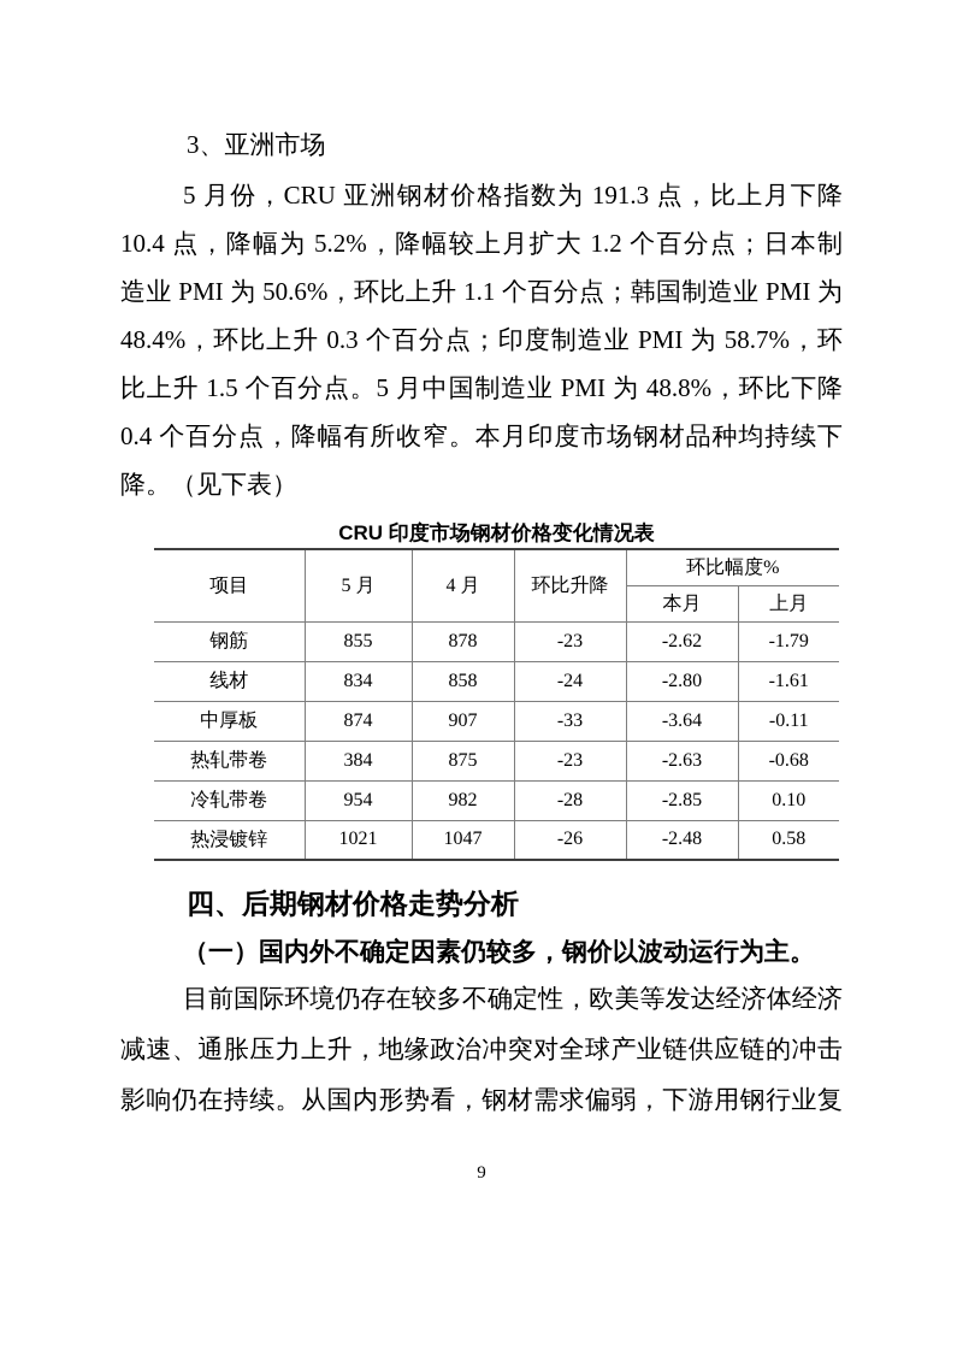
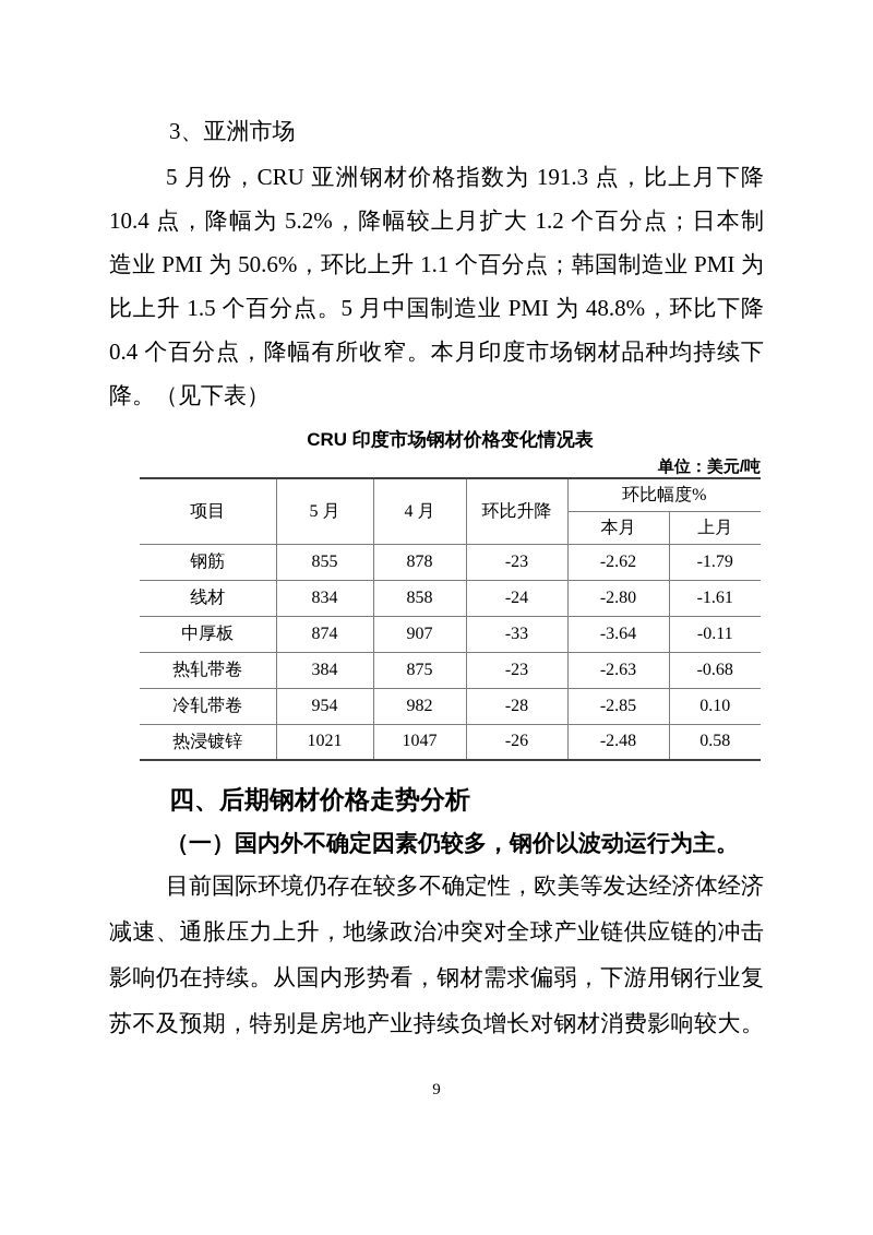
  3、亚洲市场
  5 月份，CRU 亚洲钢材价格指数为 191.3 点，比上月下降
  10.4 点，降幅为 5.2%，降幅较上月扩大 1.2 个百分点；日本制
  造业 PMI 为 50.6%，环比上升 1.1 个百分点；韩国制造业 PMI 为
- 48.4%，环比上升 0.3 个百分点；印度制造业 PMI 为 58.7%，环
  比上升 1.5 个百分点。5 月中国制造业 PMI 为 48.8%，环比下降
  0.4 个百分点，降幅有所收窄。本月印度市场钢材品种均持续下
  降。（见下表）
  CRU 印度市场钢材价格变化情况表
+ 单位：美元/吨
  项目	5 月	4 月	环比升降	环比幅度%
  本月	上月
  钢筋	855	878	-23	-2.62	-1.79
  线材	834	858	-24	-2.80	-1.61
  中厚板	874	907	-33	-3.64	-0.11
  热轧带卷	384	875	-23	-2.63	-0.68
  冷轧带卷	954	982	-28	-2.85	0.10
  热浸镀锌	1021	1047	-26	-2.48	0.58
  四、后期钢材价格走势分析
  （一）国内外不确定因素仍较多，钢价以波动运行为主。
  目前国际环境仍存在较多不确定性，欧美等发达经济体经济
  减速、通胀压力上升，地缘政治冲突对全球产业链供应链的冲击
  影响仍在持续。从国内形势看，钢材需求偏弱，下游用钢行业复
+ 苏不及预期，特别是房地产业持续负增长对钢材消费影响较大。
  9
